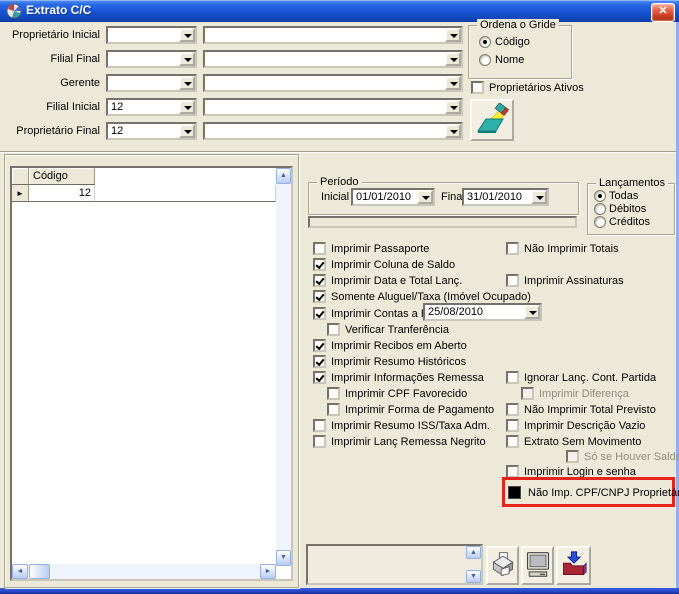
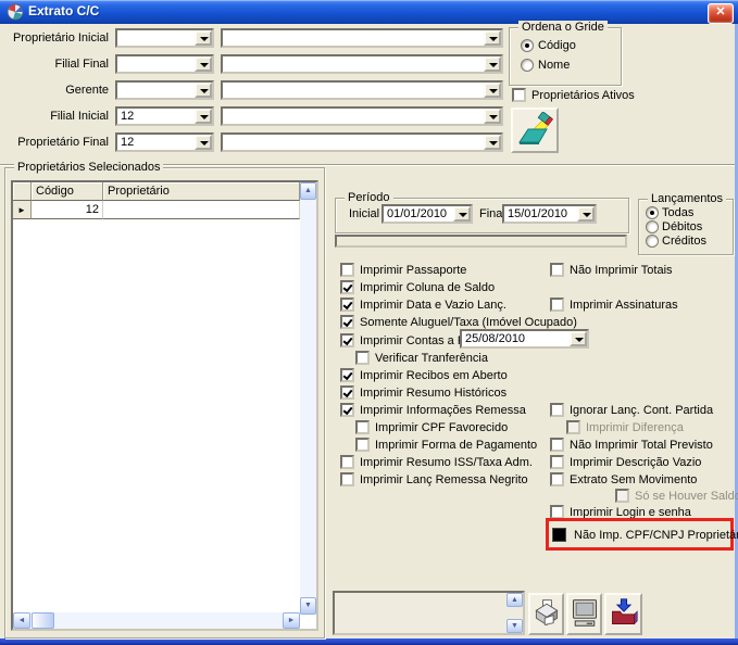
  Extrato C/C
  ✕
  Proprietário Inicial
  Filial Final
  Gerente
  Filial Inicial
  12
  Proprietário Final
  12
  Ordena o Gride
  Código
  Nome
  Proprietários Ativos
+ Proprietários Selecionados
  Código
+ Proprietário
  ►
  12
  Período
  Inicial
  01/01/2010
  Fina
- 31/01/2010
+ 15/01/2010
  Lançamentos
  Todas
  Débitos
  Créditos
  Imprimir Passaporte
  Imprimir Coluna de Saldo
- Imprimir Data e Total Lanç.
+ Imprimir Data e Vazio Lanç.
  Somente Aluguel/Taxa (Imóvel Ocupado)
  Imprimir Contas a
  25/08/2010
  Verificar Tranferência
  Imprimir Recibos em Aberto
  Imprimir Resumo Históricos
  Imprimir Informações Remessa
  Imprimir CPF Favorecido
  Imprimir Forma de Pagamento
  Imprimir Resumo ISS/Taxa Adm.
  Imprimir Lanç Remessa Negrito
  Não Imprimir Totais
  Imprimir Assinaturas
  Ignorar Lanç. Cont. Partida
  Imprimir Diferença
  Não Imprimir Total Previsto
  Imprimir Descrição Vazio
  Extrato Sem Movimento
  Só se Houver Sald
  Imprimir Login e senha
  Não Imp. CPF/CNPJ Proprietá
